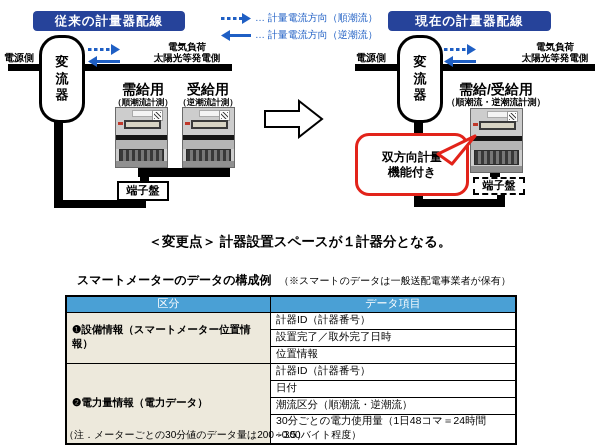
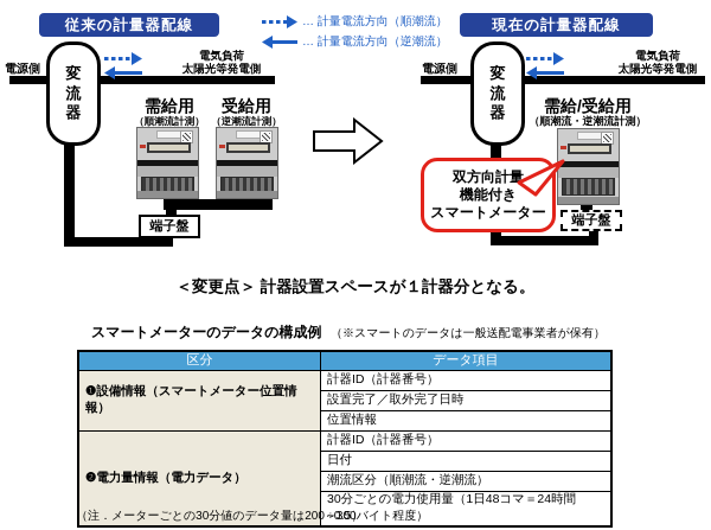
  従来の計量器配線
  現在の計量器配線
  … 計量電流方向（順潮流）
  … 計量電流方向（逆潮流）
  電源側
  変流器
  電気負荷
  太陽光等発電側
  需給用
  （順潮流計測）
  受給用
  （逆潮流計測）
  端子盤
  電源側
  変流器
  電気負荷
  太陽光等発電側
  需給/受給用
  （順潮流・逆潮流計測）
  端子盤
  双方向計量
  機能付き
+ スマートメーター
  ＜変更点＞ 計器設置スペースが１計器分となる。
  スマートメーターのデータの構成例 （※スマートのデータは一般送配電事業者が保有）
  区分	データ項目
  ❶設備情報（スマートメーター位置情報）	計器ID（計器番号）
  設置完了／取外完了日時
  位置情報
  ❷電力量情報（電力データ）	計器ID（計器番号）
  日付
  潮流区分（順潮流・逆潮流）
  30分ごとの電力使用量（1日48コマ＝24時間÷0.5）
  （注．メーターごとの30分値のデータ量は200～300バイト程度）
